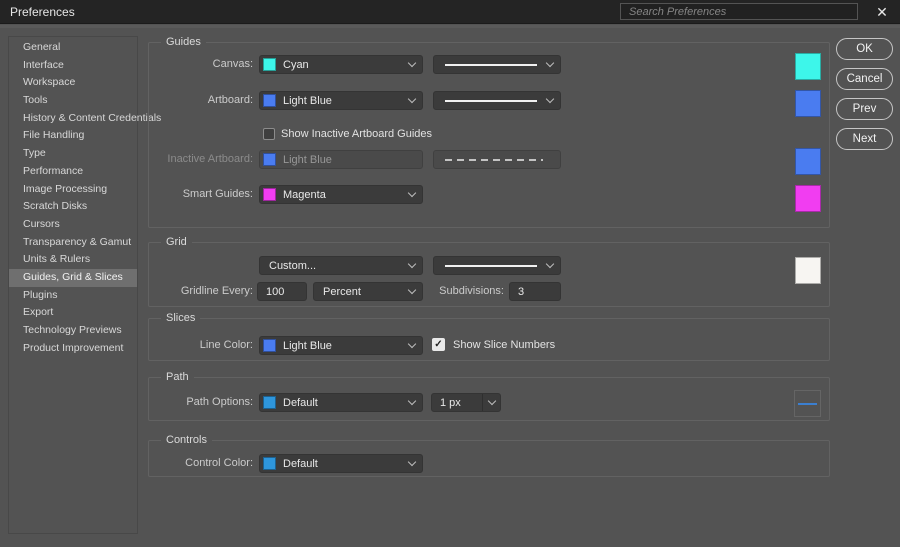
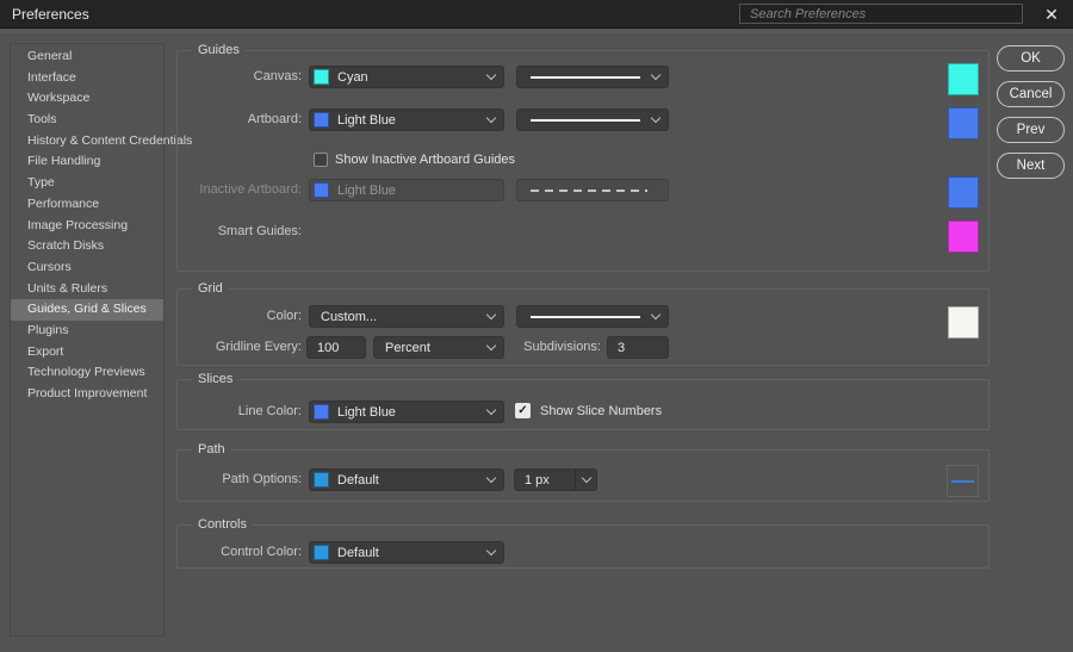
  Preferences
  Search Preferences
  ✕
  General
  Interface
  Workspace
  Tools
  History & Content Credentia
  File Handling
  Type
  Performance
  Image Processing
  Scratch Disks
  Cursors
- Transparency & Gamut
  Units & Rulers
  Guides, Grid & Slices
  Plugins
  Export
  Technology Previews
  Product Improvement
  Guides
  Canvas:
  Cyan
  Artboard:
  Light Blue
  Show Inactive Artboard Guides
  Inactive Artboard:
  Light Blue
  Smart Guides:
- Magenta
  Grid
+ Color:
  Custom...
  Gridline Every:
  100
  Percent
  Subdivisions:
  3
  Slices
  Line Color:
  Light Blue
  ✓
  Show Slice Numbers
  Path
  Path Options:
  Default
  1 px
  Controls
  Control Color:
  Default
  OK
  Cancel
  Prev
  Next
